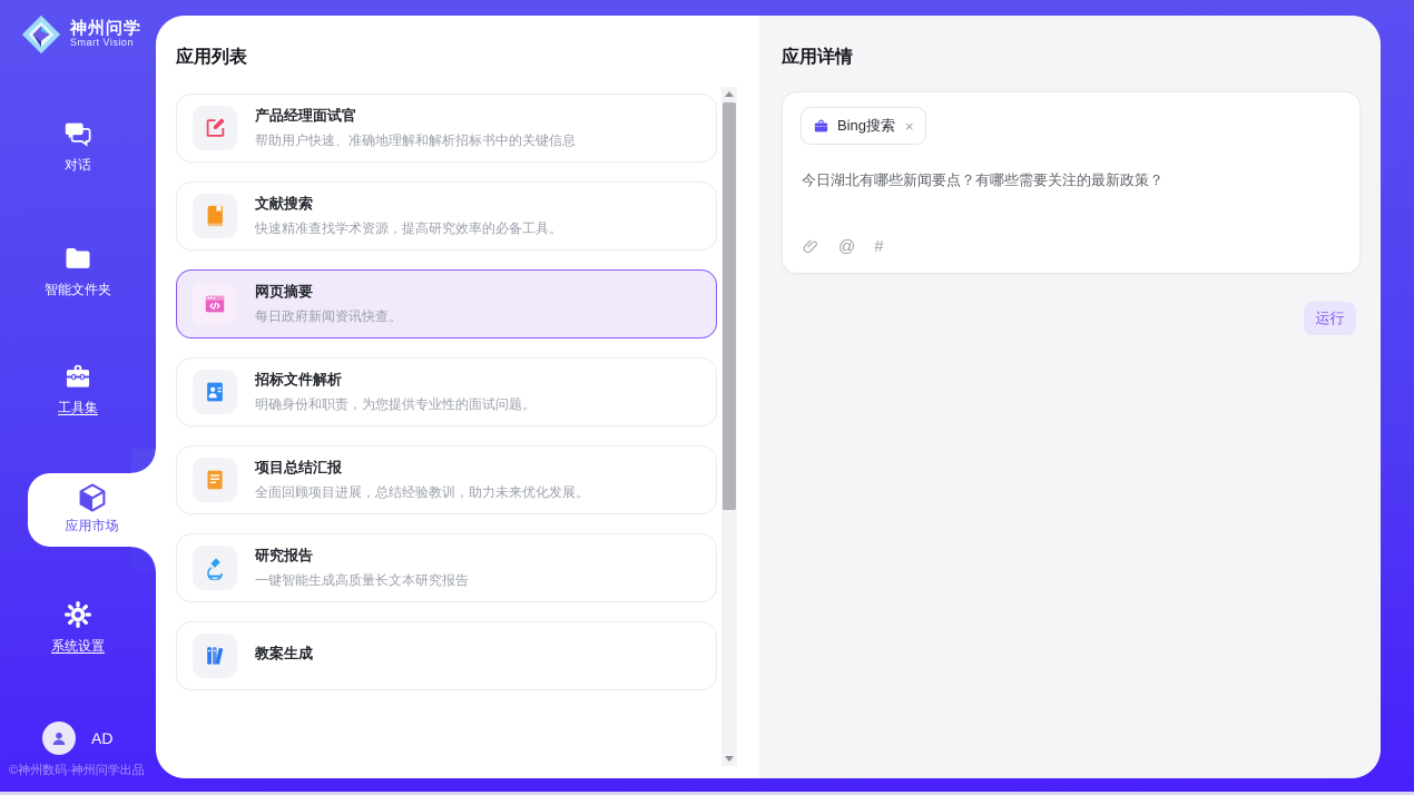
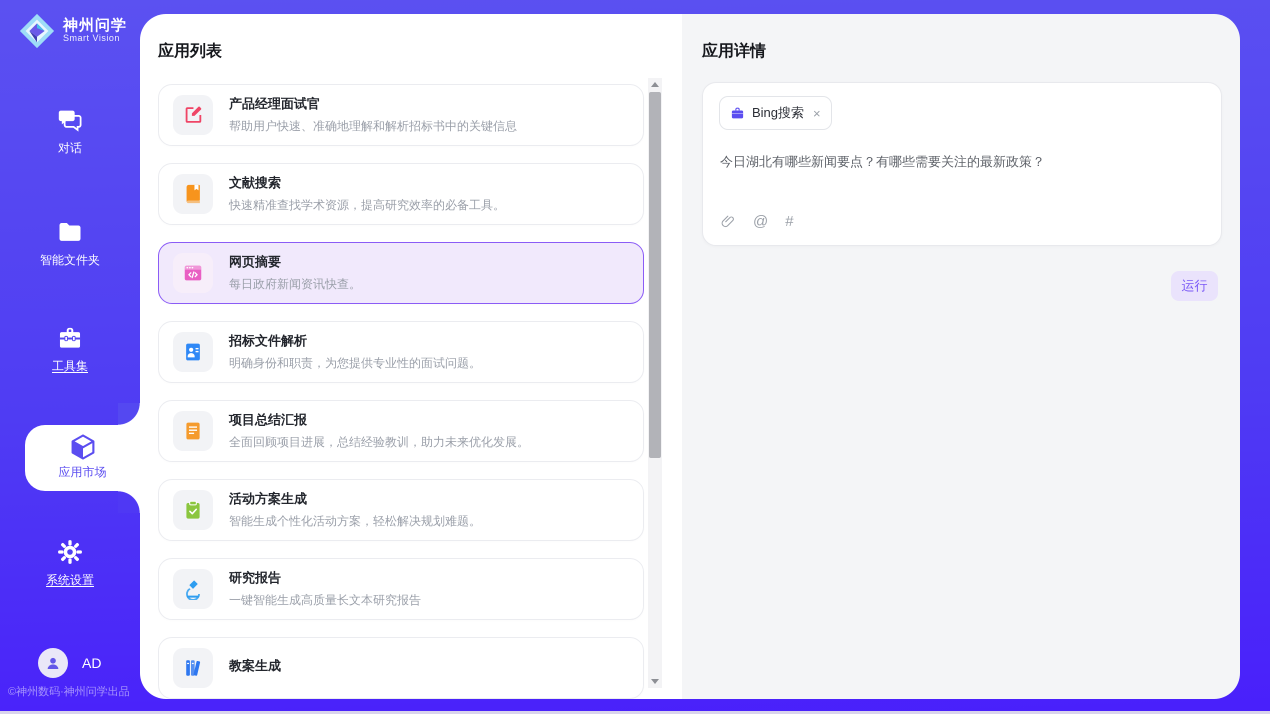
  神州问学
  Smart Vision
  对话
  智能文件夹
  工具集
  应用市场
  系统设置
  AD
  ©神州数码·神州问学出品
  应用列表
  产品经理面试官
  帮助用户快速、准确地理解和解析招标书中的关键信息
  文献搜索
  快速精准查找学术资源，提高研究效率的必备工具。
  网页摘要
  每日政府新闻资讯快查。
  招标文件解析
  明确身份和职责，为您提供专业性的面试问题。
  项目总结汇报
  全面回顾项目进展，总结经验教训，助力未来优化发展。
+ 活动方案生成
+ 智能生成个性化活动方案，轻松解决规划难题。
  研究报告
  一键智能生成高质量长文本研究报告
  教案生成
  应用详情
  Bing搜索
  ×
  今日湖北有哪些新闻要点？有哪些需要关注的最新政策？
  @
  #
  运行
